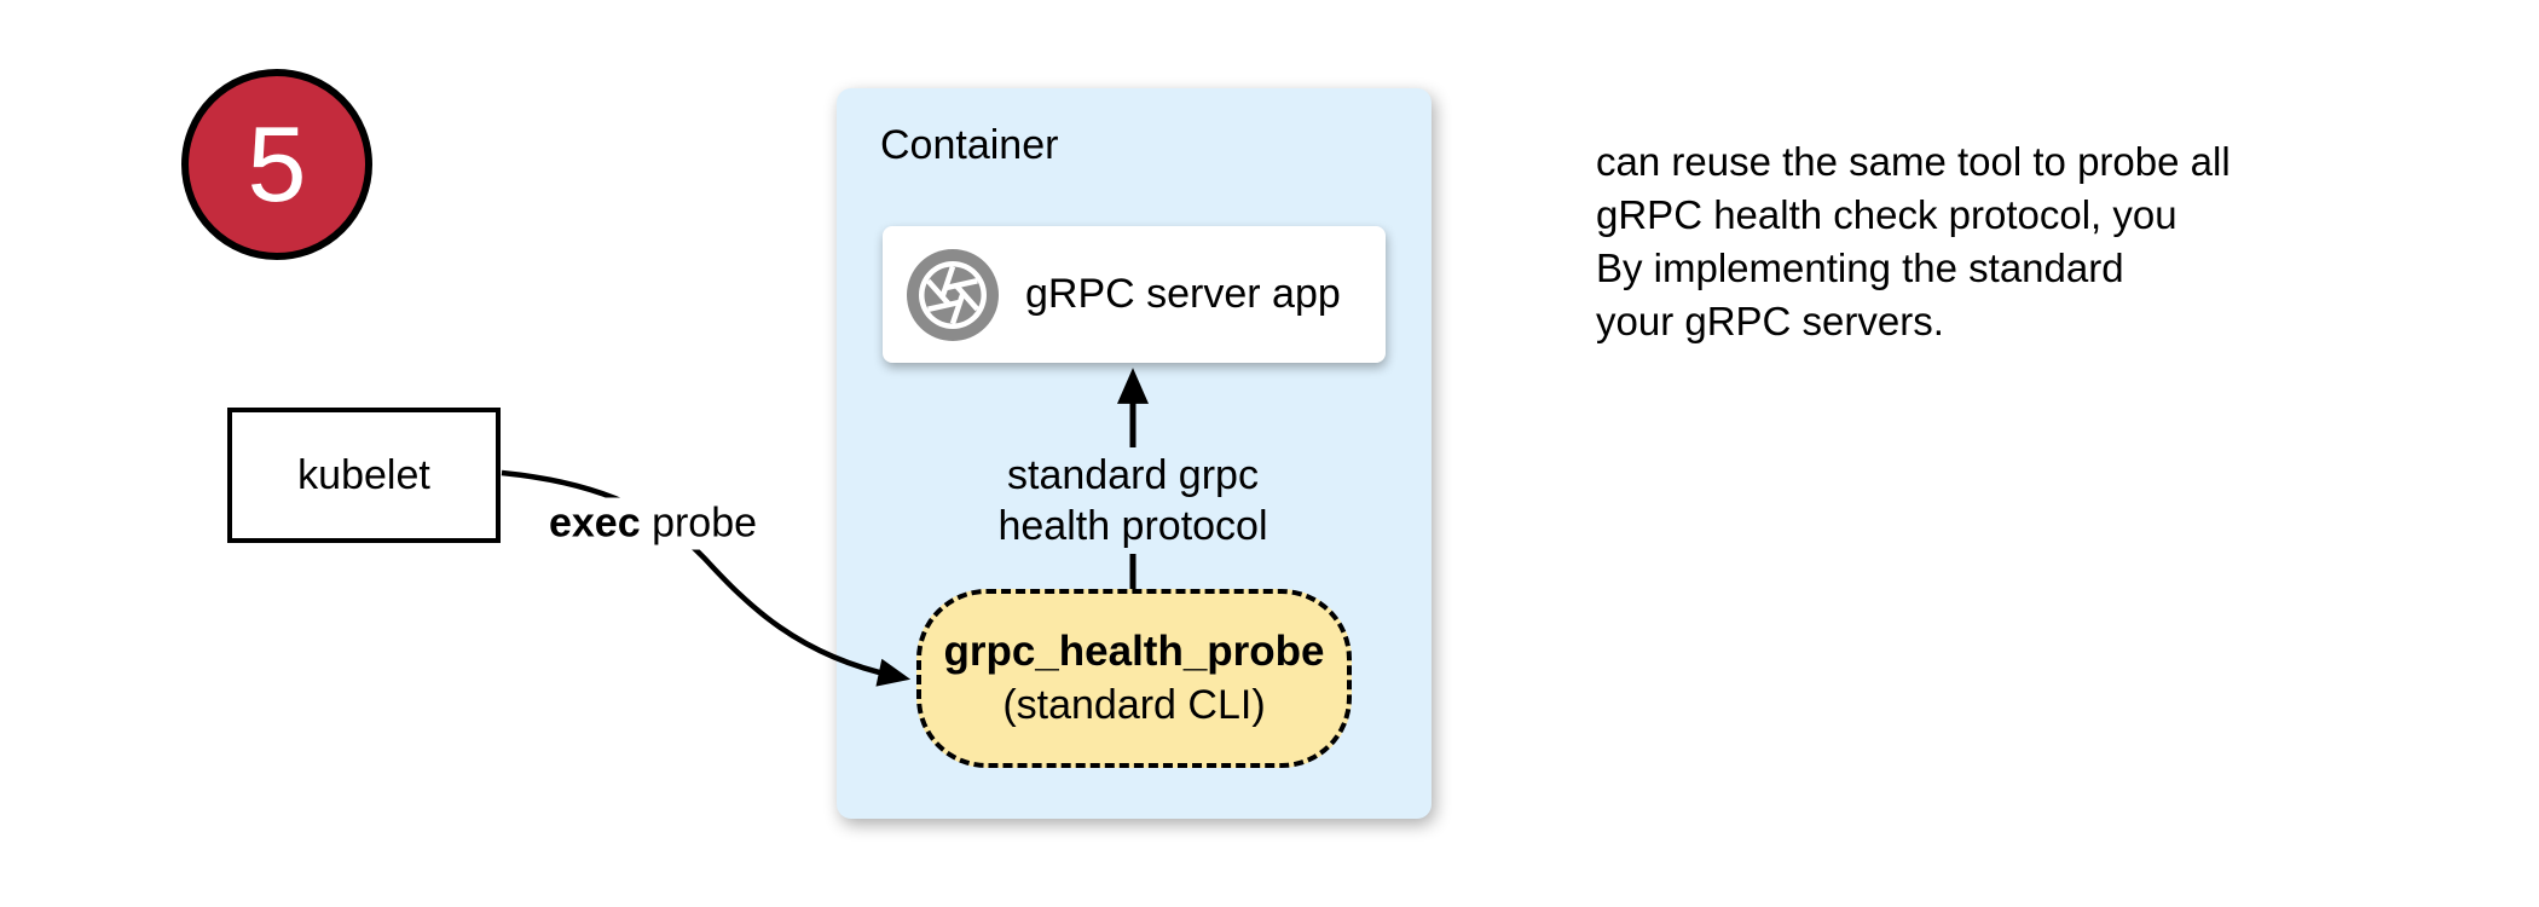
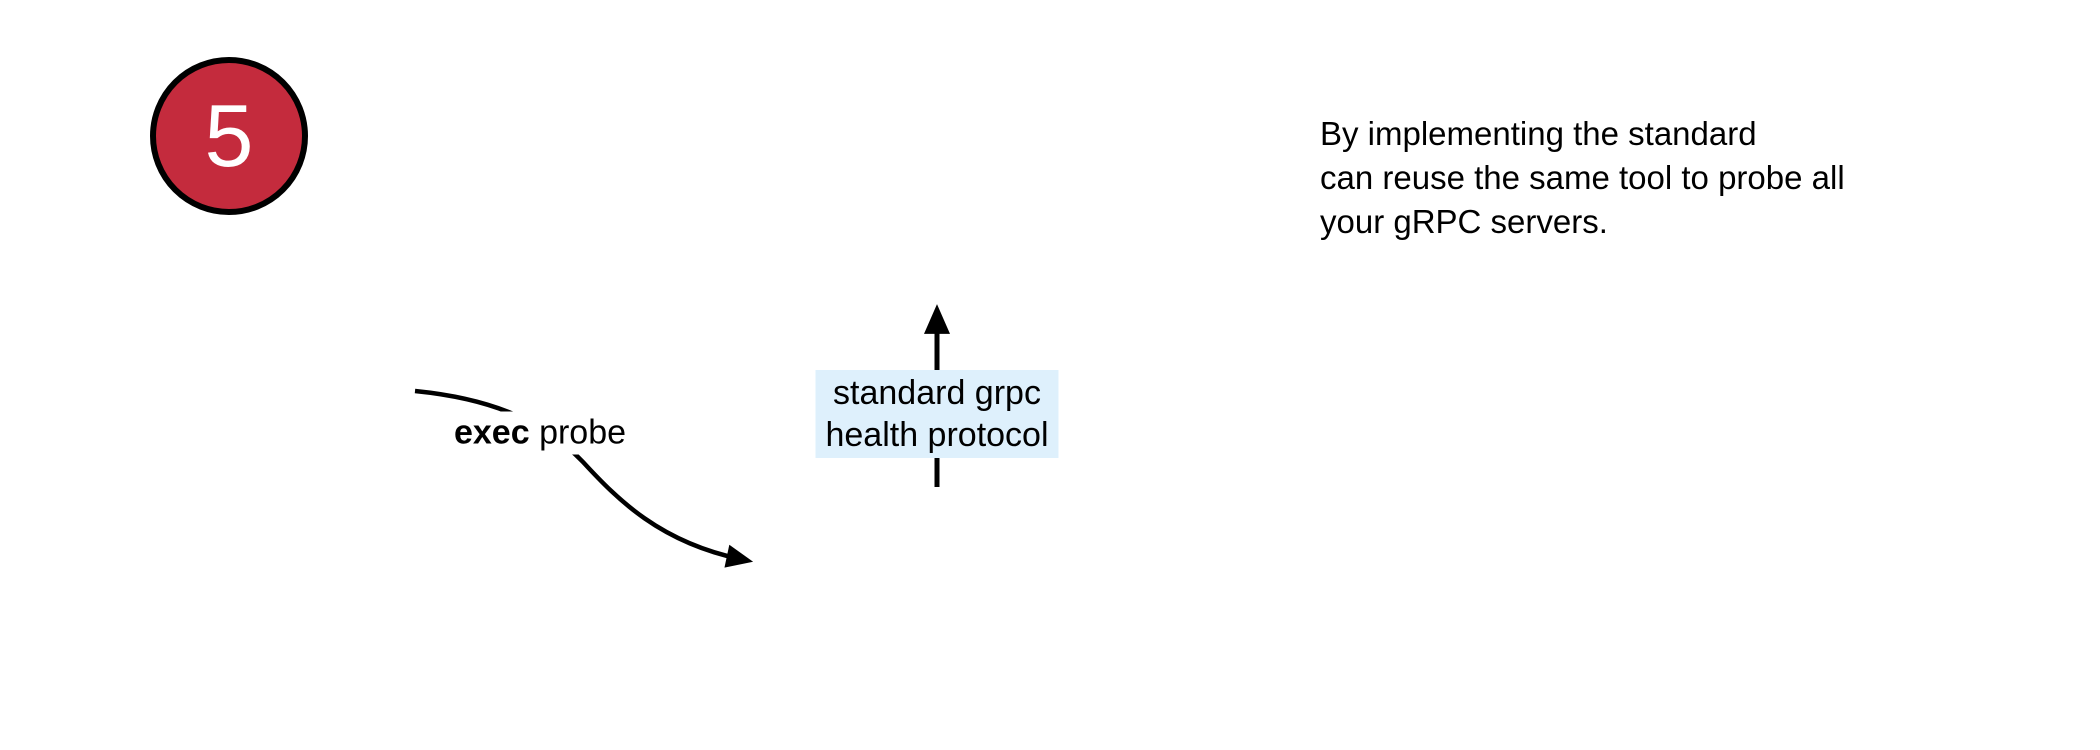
  5
- kubelet
- Container
- gRPC server app
- grpc_health_probe
- (standard CLI)
  exec probe
  standard grpc
  health protocol
- can reuse the same tool to probe all
+ By implementing the standard
- gRPC health check protocol, you
- By implementing the standard
+ can reuse the same tool to probe all
  your gRPC servers.
